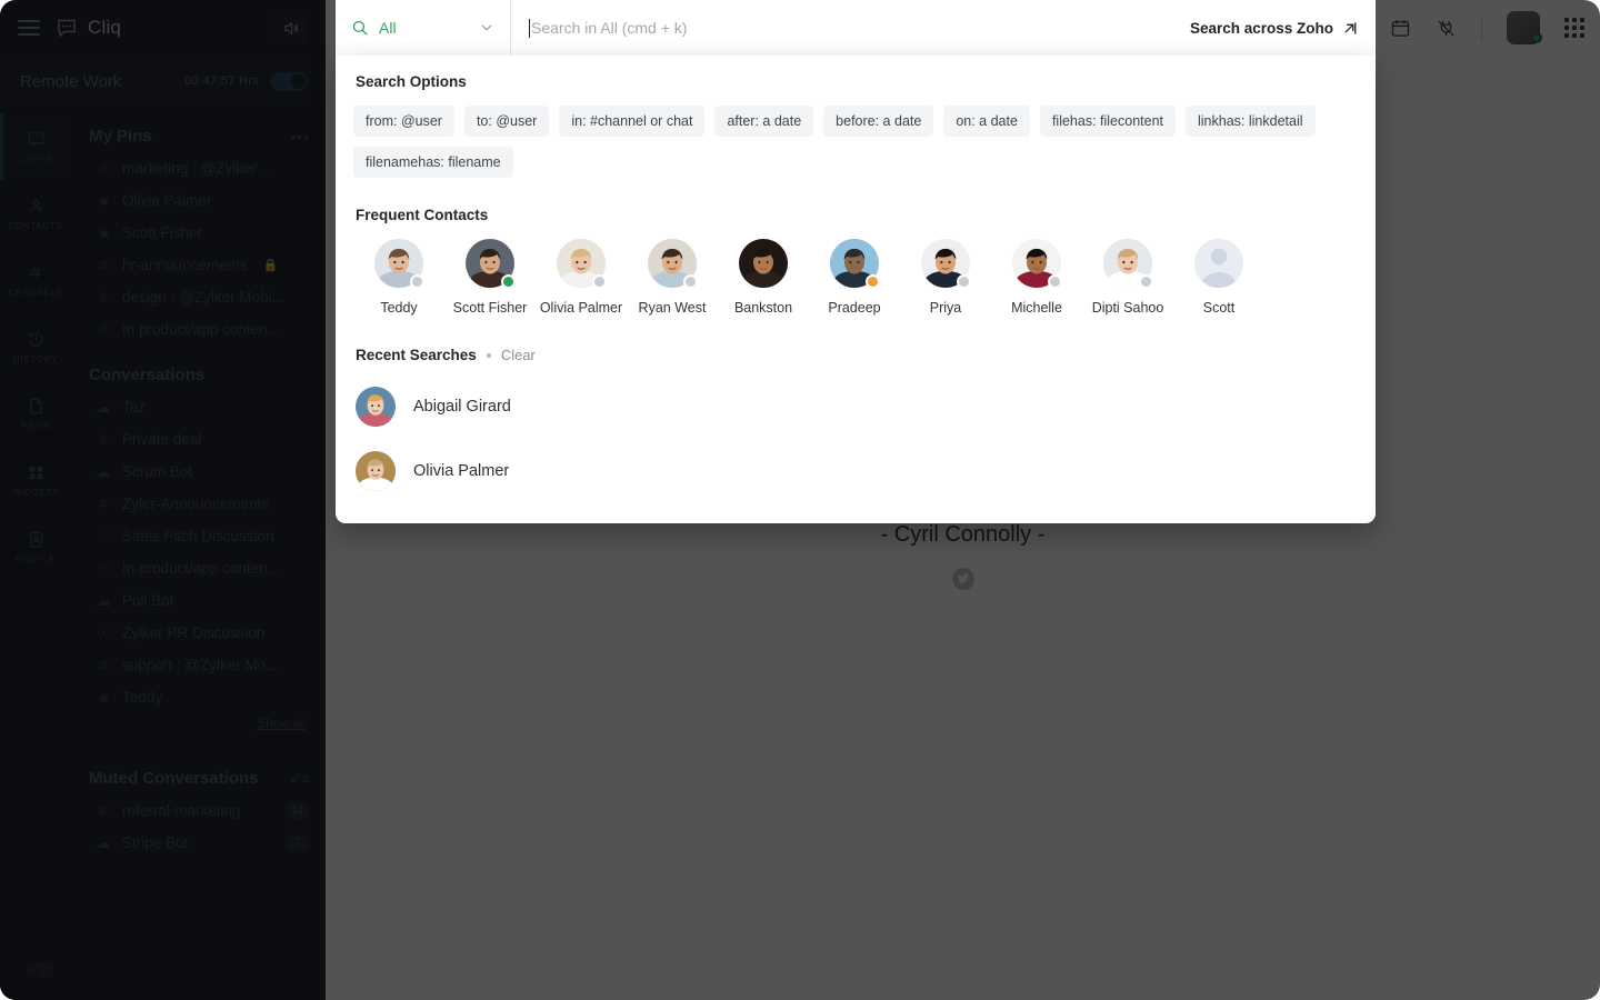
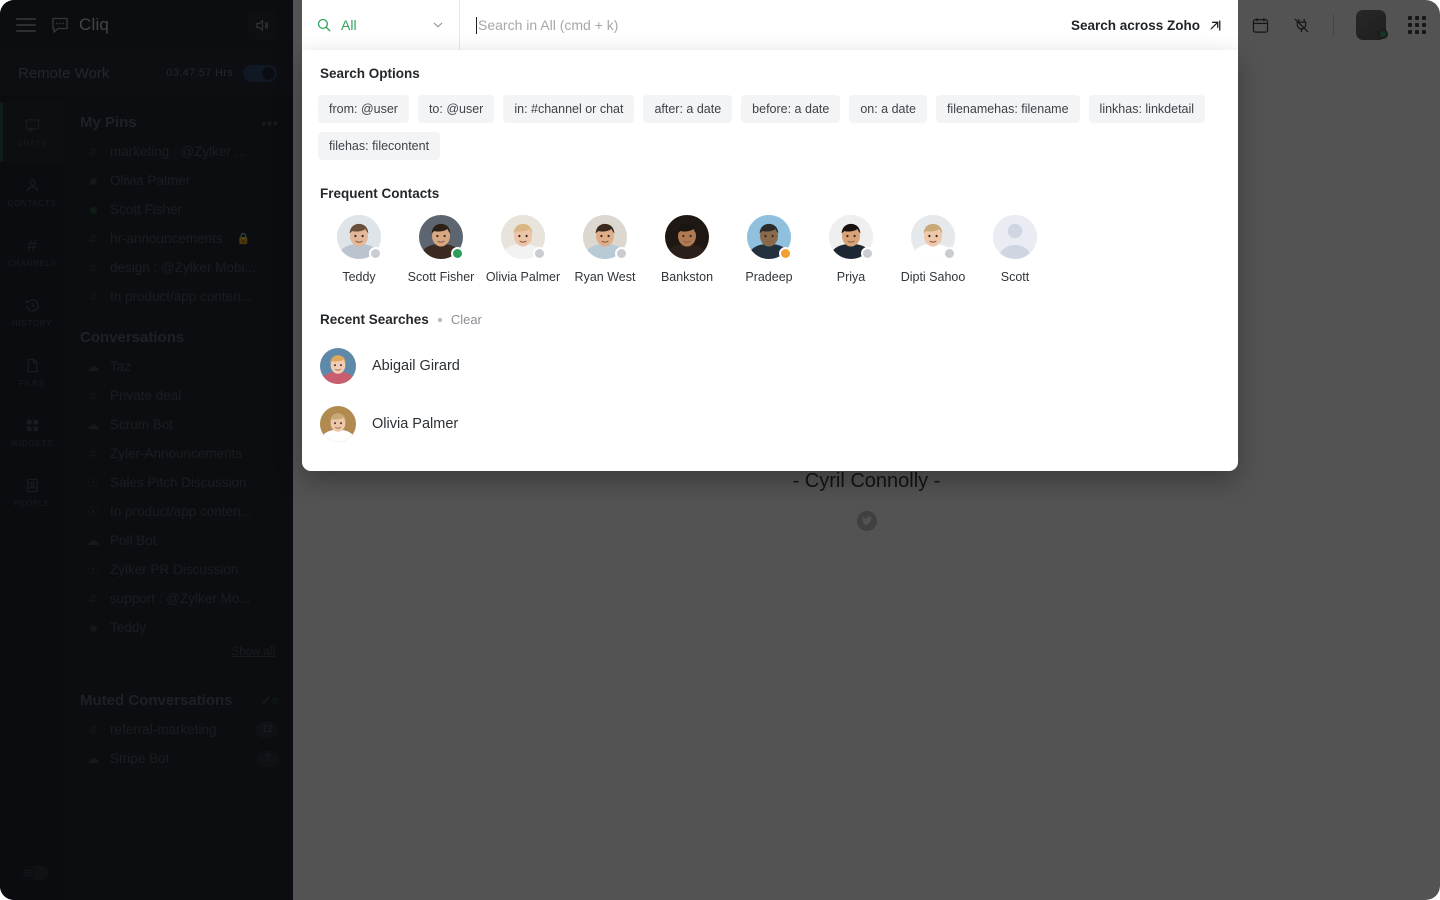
  Cliq
  Remote Work
  03:47:57 Hrs
  🔒
  - Cyril Connolly -
  All
  Search in All (cmd + k)
  Search across Zoho
  Search Options
  from: @user
  to: @user
  in: #channel or chat
  after: a date
  before: a date
  on: a date
- filehas: filecontent
+ filenamehas: filename
  linkhas: linkdetail
- filenamehas: filename
+ filehas: filecontent
  Frequent Contacts
  Teddy
  Scott Fisher
  Olivia Palmer
  Ryan West
  Bankston
  Pradeep
  Priya
- Michelle
  Dipti Sahoo
  Scott
  Recent Searches
  Clear
  Abigail Girard
  Olivia Palmer
